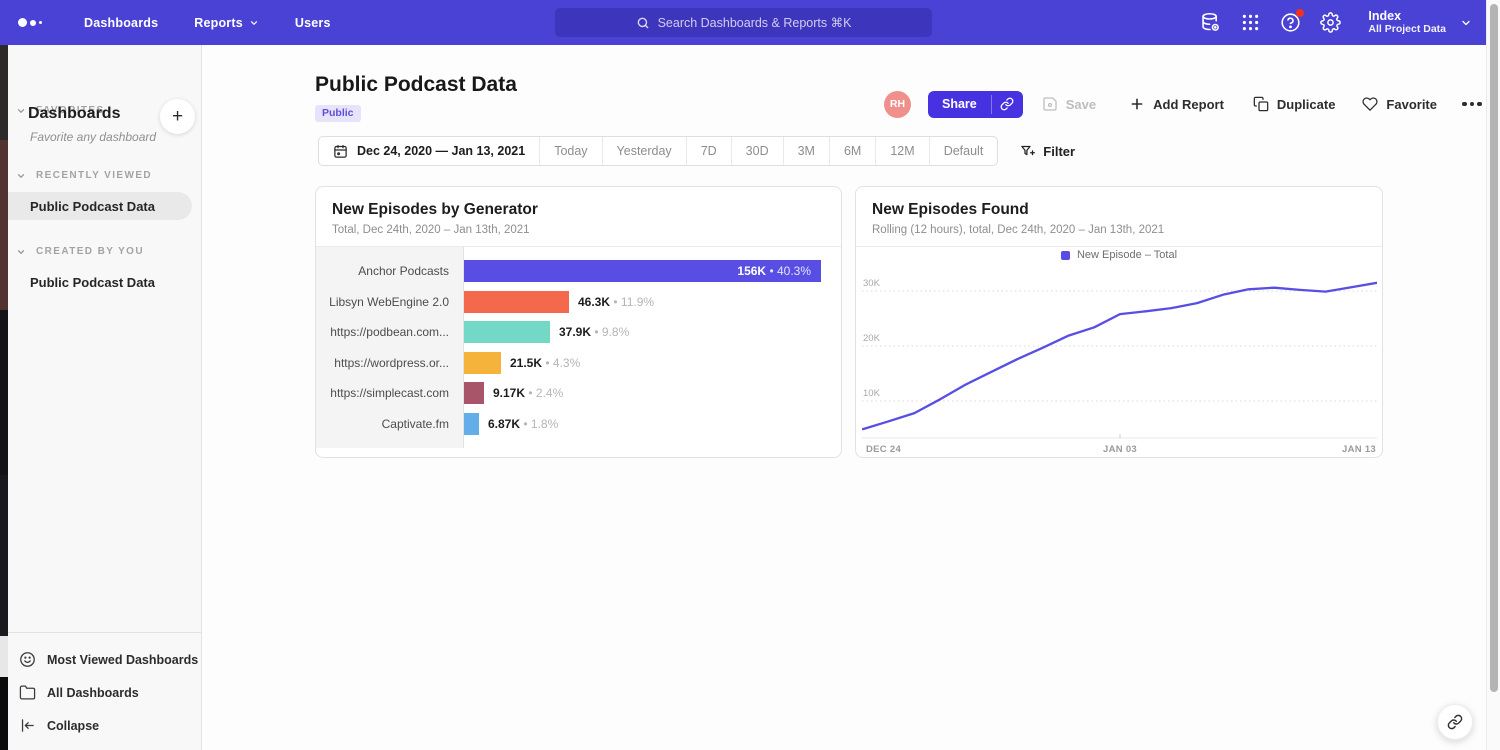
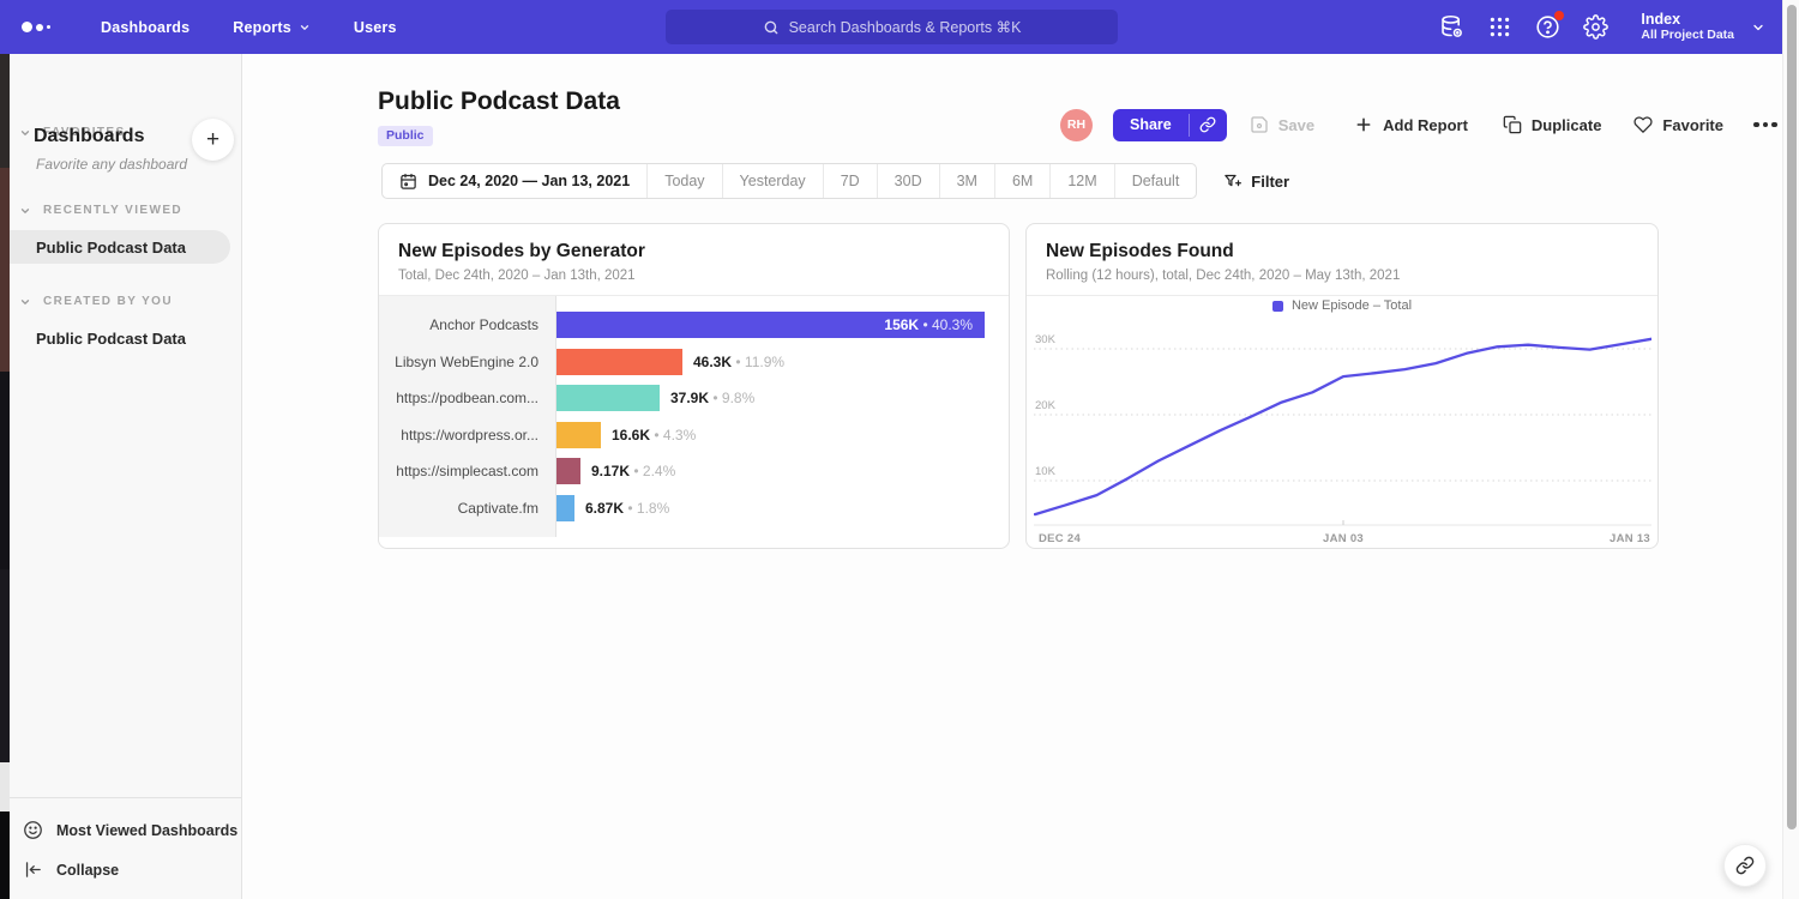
  Dashboards
  Reports
  Users
  Search Dashboards & Reports ⌘K
  Index
  All Project Data
  Dashboards
  +
  FAVORITES
  Favorite any dashboard
  RECENTLY VIEWED
  Public Podcast Data
  CREATED BY YOU
  Public Podcast Data
  Most Viewed Dashboards
- All Dashboards
  Collapse
  Public Podcast Data
  Public
  RH
  Share
  Save
  Add Report
  Duplicate
  Favorite
  Dec 24, 2020 — Jan 13, 2021
  Today
  Yesterday
  7D
  30D
  3M
  6M
  12M
  Default
  Filter
  New Episodes by Generator
  Total, Dec 24th, 2020 – Jan 13th, 2021
  Anchor Podcasts
  156K • 40.3%
  Libsyn WebEngine 2.0
  46.3K • 11.9%
  https://podbean.com...
  37.9K • 9.8%
  https://wordpress.or...
- 21.5K • 4.3%
+ 16.6K • 4.3%
  https://simplecast.com
  9.17K • 2.4%
  Captivate.fm
  6.87K • 1.8%
  New Episodes Found
- Rolling (12 hours), total, Dec 24th, 2020 – Jan 13th, 2021
+ Rolling (12 hours), total, Dec 24th, 2020 – May 13th, 2021
  New Episode – Total
  10K
  20K
  30K
  DEC 24
  JAN 03
  JAN 13
